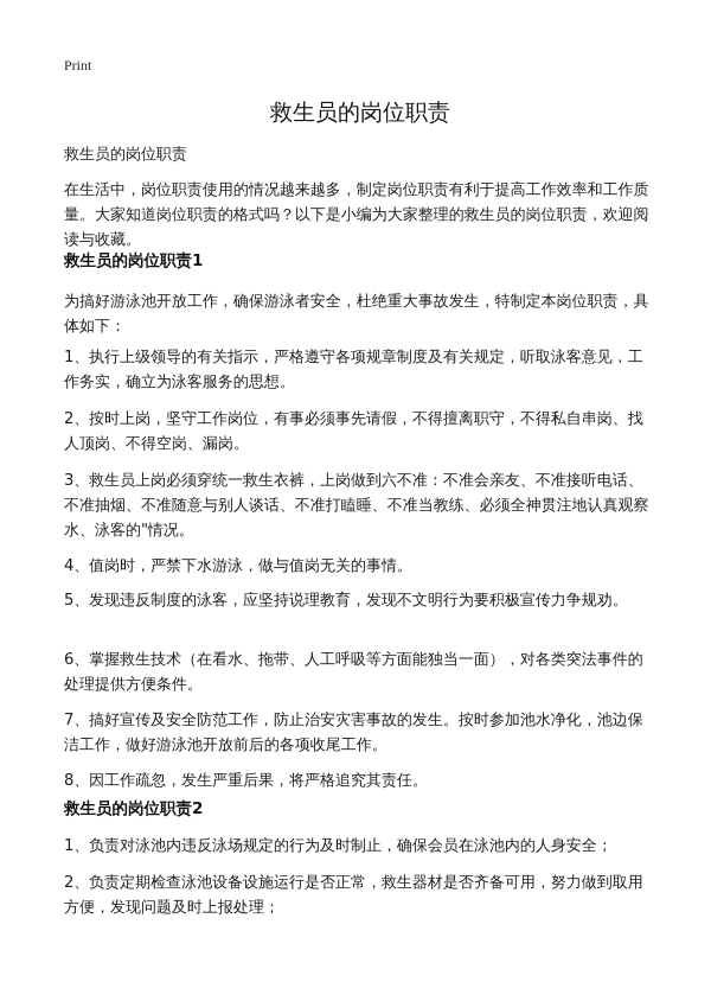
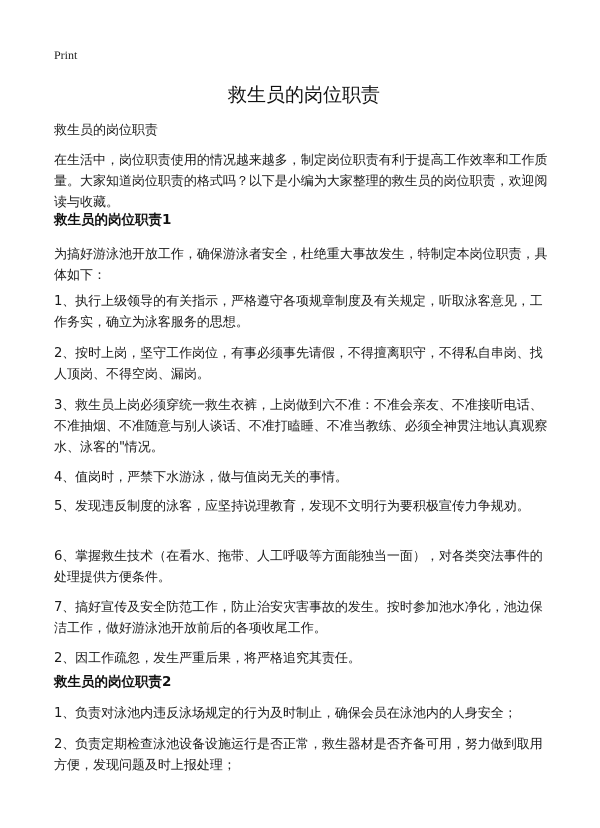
  Print
  救生员的岗位职责
  救生员的岗位职责
  在生活中，岗位职责使用的情况越来越多，制定岗位职责有利于提高工作效率和工作质量。大家知道岗位职责的格式吗？以下是小编为大家整理的救生员的岗位职责，欢迎阅读与收藏。
  救生员的岗位职责1
  为搞好游泳池开放工作，确保游泳者安全，杜绝重大事故发生，特制定本岗位职责，具体如下：
  1、执行上级领导的有关指示，严格遵守各项规章制度及有关规定，听取泳客意见，工作务实，确立为泳客服务的思想。
  2、按时上岗，坚守工作岗位，有事必须事先请假，不得擅离职守，不得私自串岗、找人顶岗、不得空岗、漏岗。
  3、救生员上岗必须穿统一救生衣裤，上岗做到六不准：不准会亲友、不准接听电话、不准抽烟、不准随意与别人谈话、不准打瞌睡、不准当教练、必须全神贯注地认真观察水、泳客的"情况。
  4、值岗时，严禁下水游泳，做与值岗无关的事情。
  5、发现违反制度的泳客，应坚持说理教育，发现不文明行为要积极宣传力争规劝。
  6、掌握救生技术（在看水、拖带、人工呼吸等方面能独当一面），对各类突法事件的处理提供方便条件。
  7、搞好宣传及安全防范工作，防止治安灾害事故的发生。按时参加池水净化，池边保洁工作，做好游泳池开放前后的各项收尾工作。
- 8、因工作疏忽，发生严重后果，将严格追究其责任。
+ 2、因工作疏忽，发生严重后果，将严格追究其责任。
  救生员的岗位职责2
  1、负责对泳池内违反泳场规定的行为及时制止，确保会员在泳池内的人身安全；
  2、负责定期检查泳池设备设施运行是否正常，救生器材是否齐备可用，努力做到取用方便，发现问题及时上报处理；
